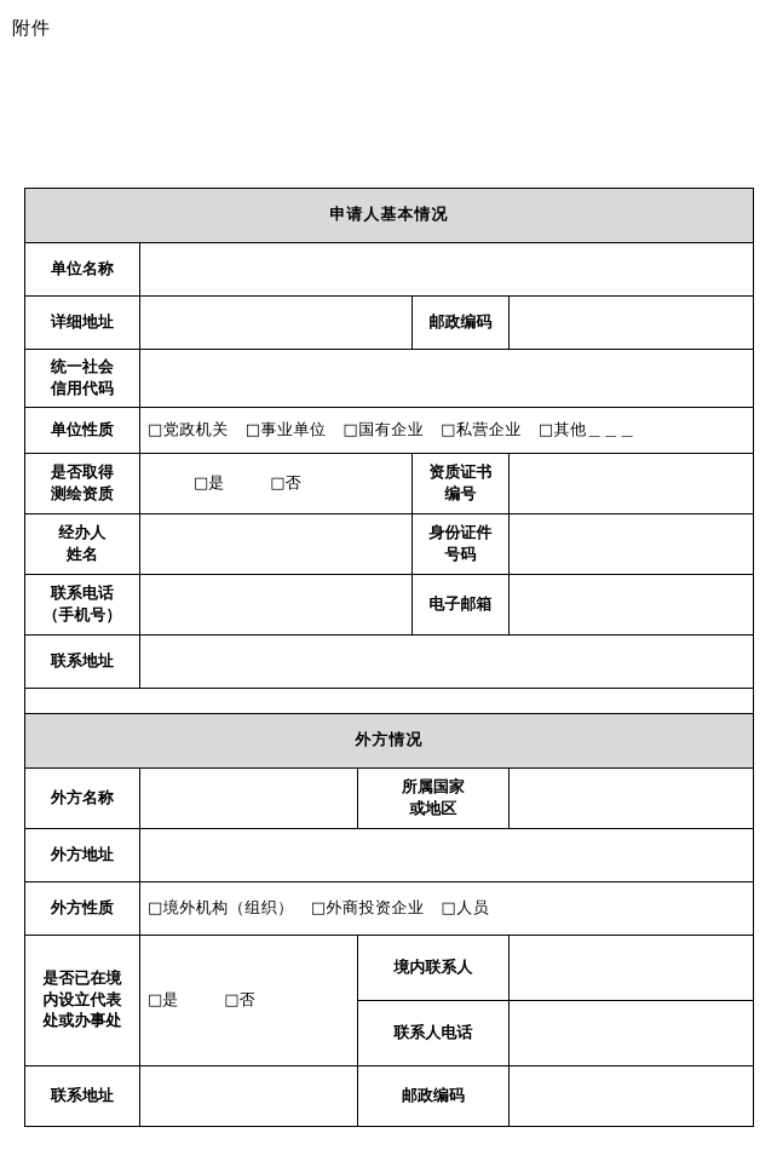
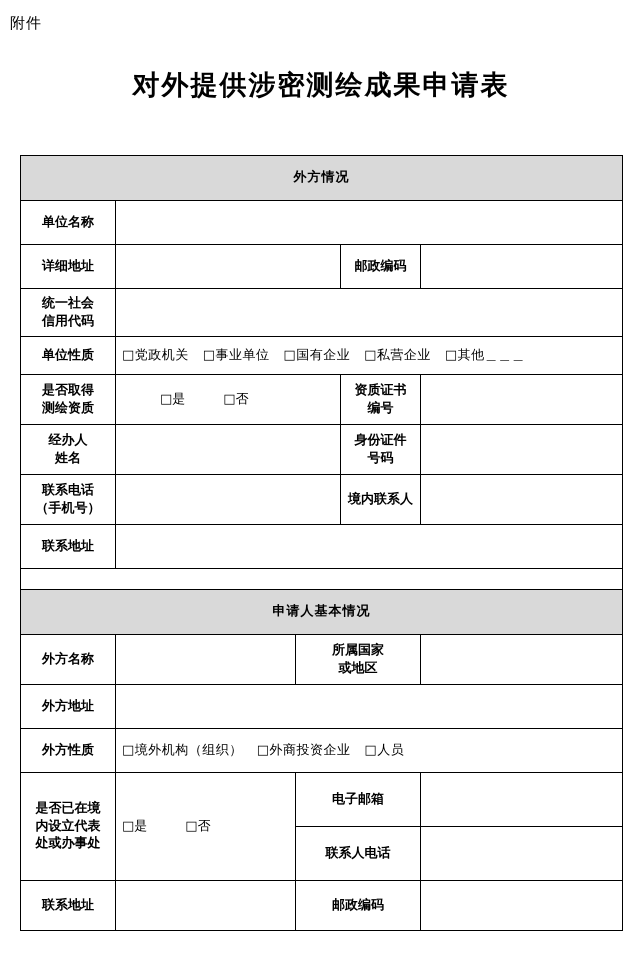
  附件
+ 对外提供涉密测绘成果申请表
- 申请人基本情况
+ 外方情况
  单位名称
  详细地址		邮政编码
  统一社会信用代码
  单位性质	□党政机关 □事业单位 □国有企业 □私营企业 □其他＿＿＿
  是否取得测绘资质	□是 □否	资质证书编号
  经办人姓名		身份证件号码
- 联系电话（手机号）		电子邮箱
+ 联系电话（手机号）		境内联系人
  联系地址
- 外方情况
+ 申请人基本情况
  外方名称		所属国家或地区
  外方地址
  外方性质	□境外机构（组织） □外商投资企业 □人员
- 是否已在境内设立代表处或办事处	□是 □否	境内联系人
+ 是否已在境内设立代表处或办事处	□是 □否	电子邮箱
  联系人电话
  联系地址		邮政编码
